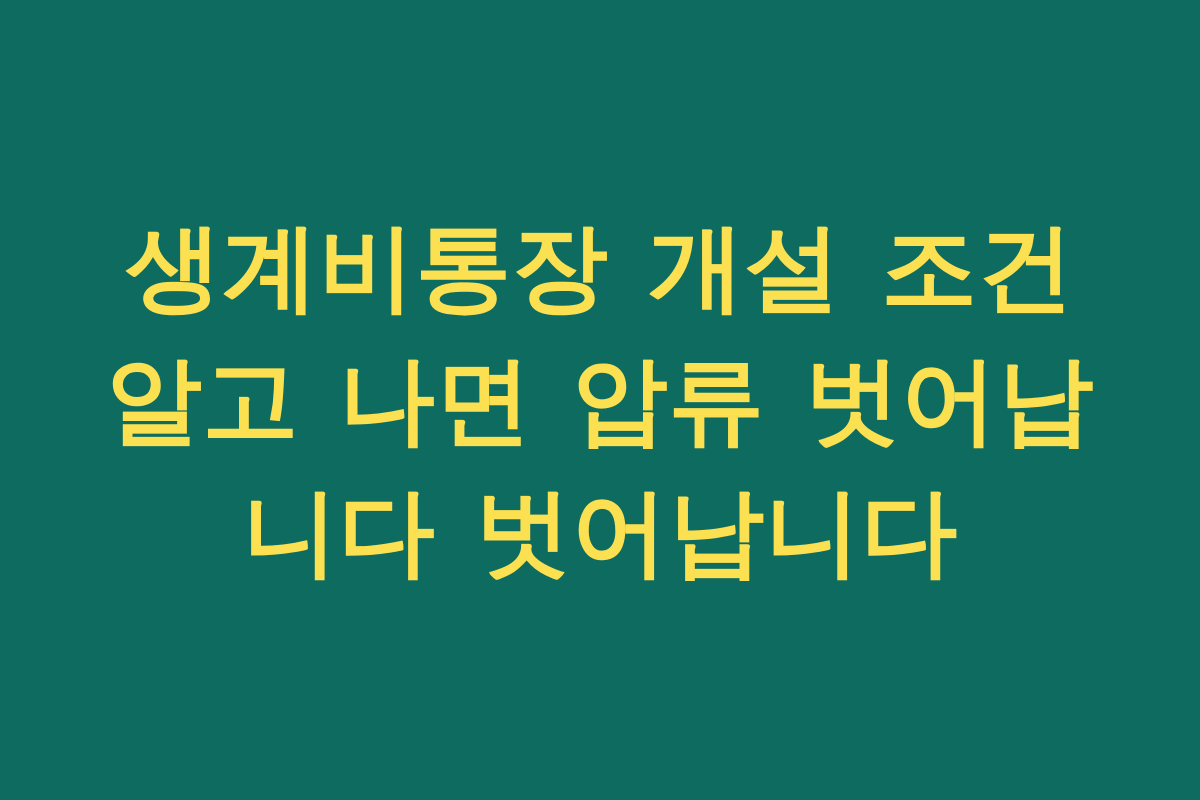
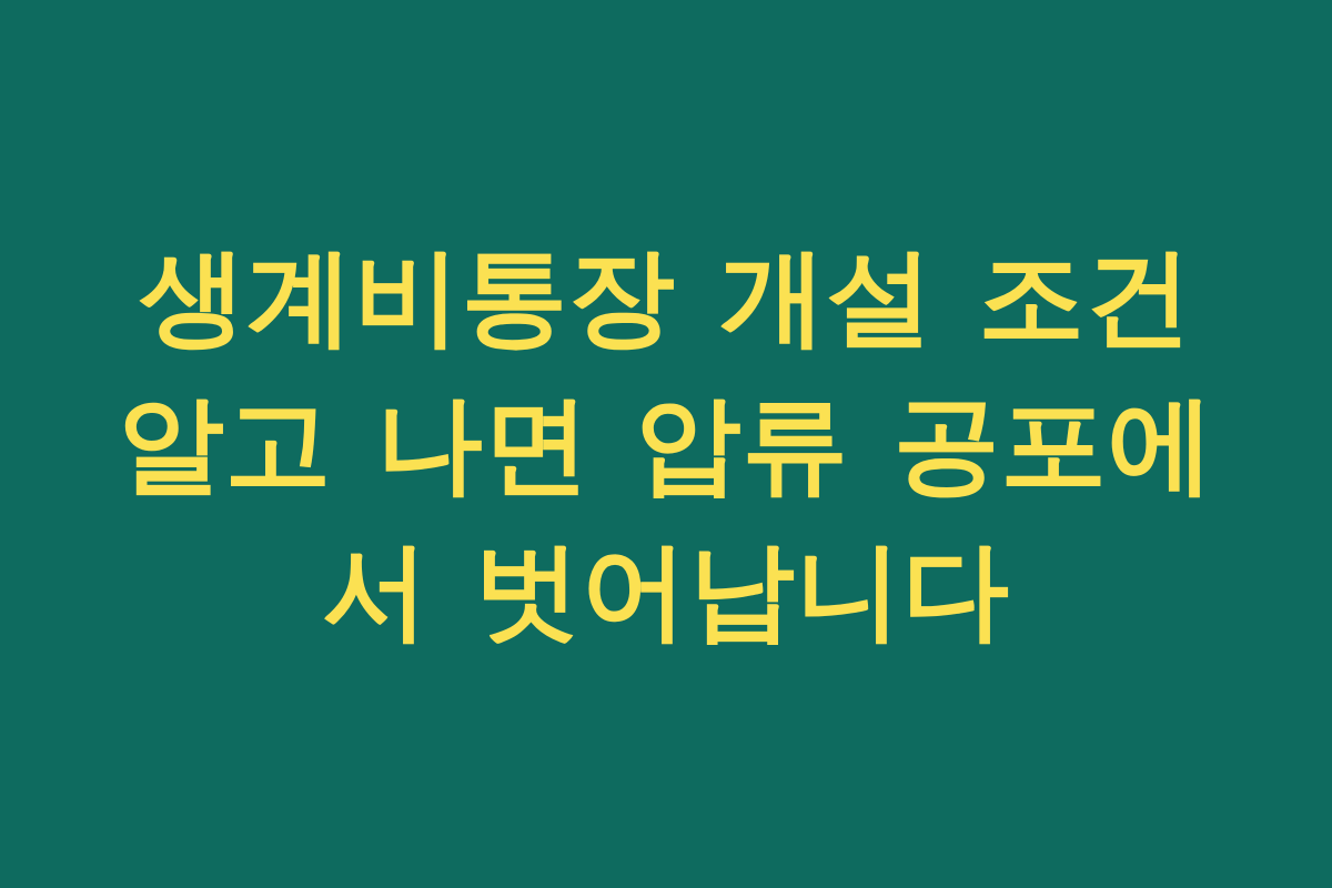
- 생계비통장 개설 조건 알고 나면 압류 벗어납니다 벗어납니다
+ 생계비통장 개설 조건 알고 나면 압류 공포에서 벗어납니다
